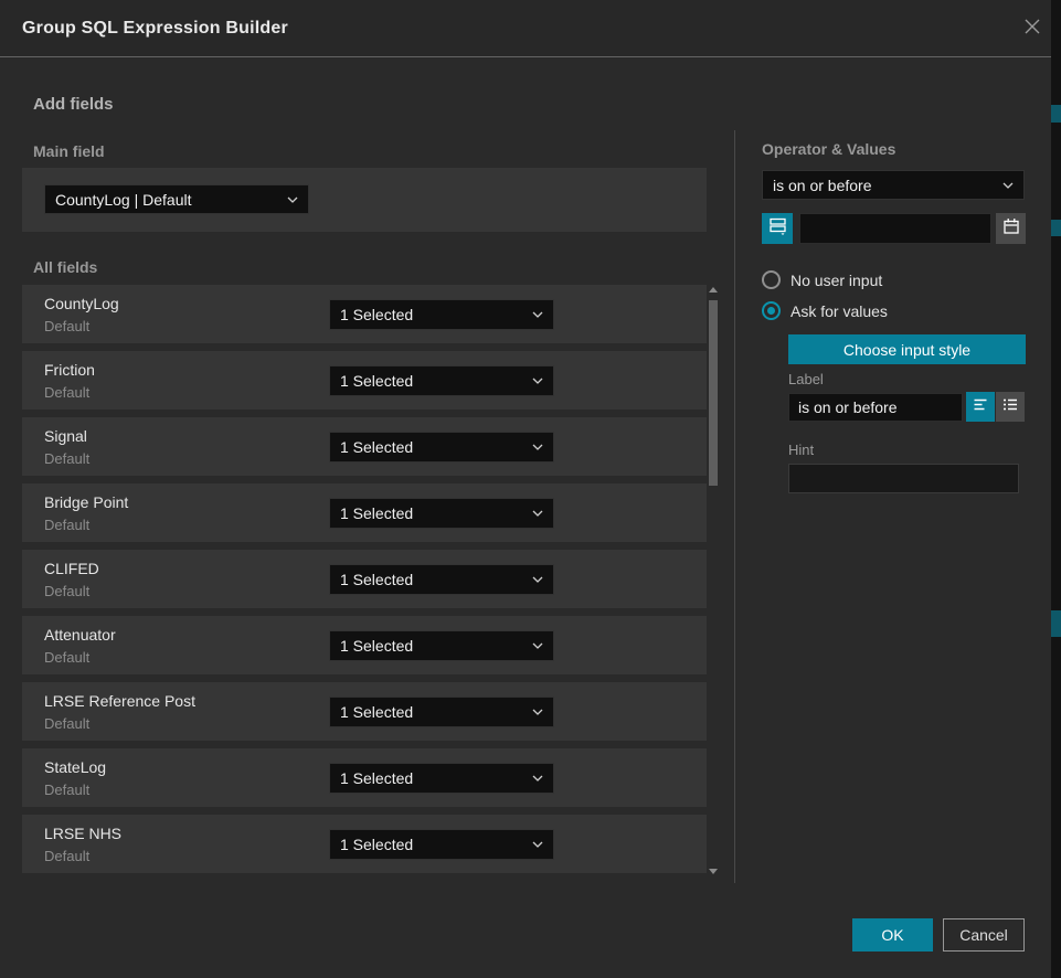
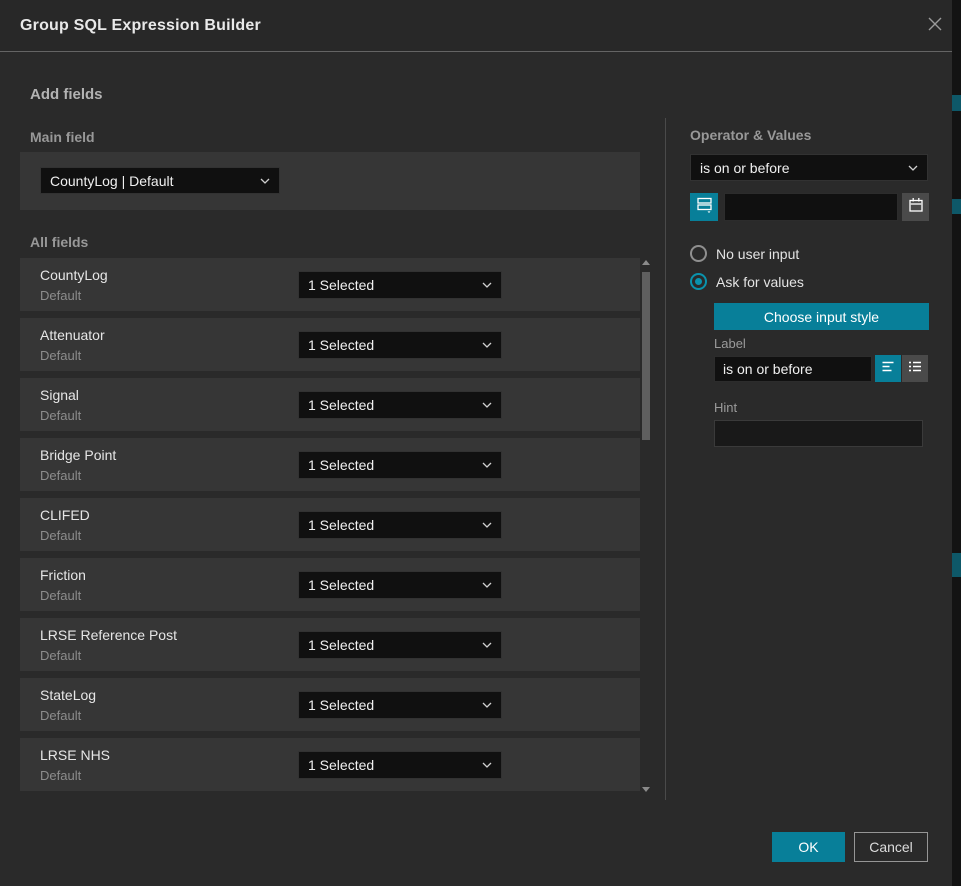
  Group SQL Expression Builder
  Add fields
  Main field
  CountyLog | Default
  All fields
  CountyLog
  Default
  1 Selected
- Friction
+ Attenuator
  Default
  1 Selected
  Signal
  Default
  1 Selected
  Bridge Point
  Default
  1 Selected
  CLIFED
  Default
  1 Selected
- Attenuator
+ Friction
  Default
  1 Selected
  LRSE Reference Post
  Default
  1 Selected
  StateLog
  Default
  1 Selected
  LRSE NHS
  Default
  1 Selected
  Operator & Values
  is on or before
  No user input
  Ask for values
  Choose input style
  Label
  is on or before
  Hint
  OK
  Cancel
